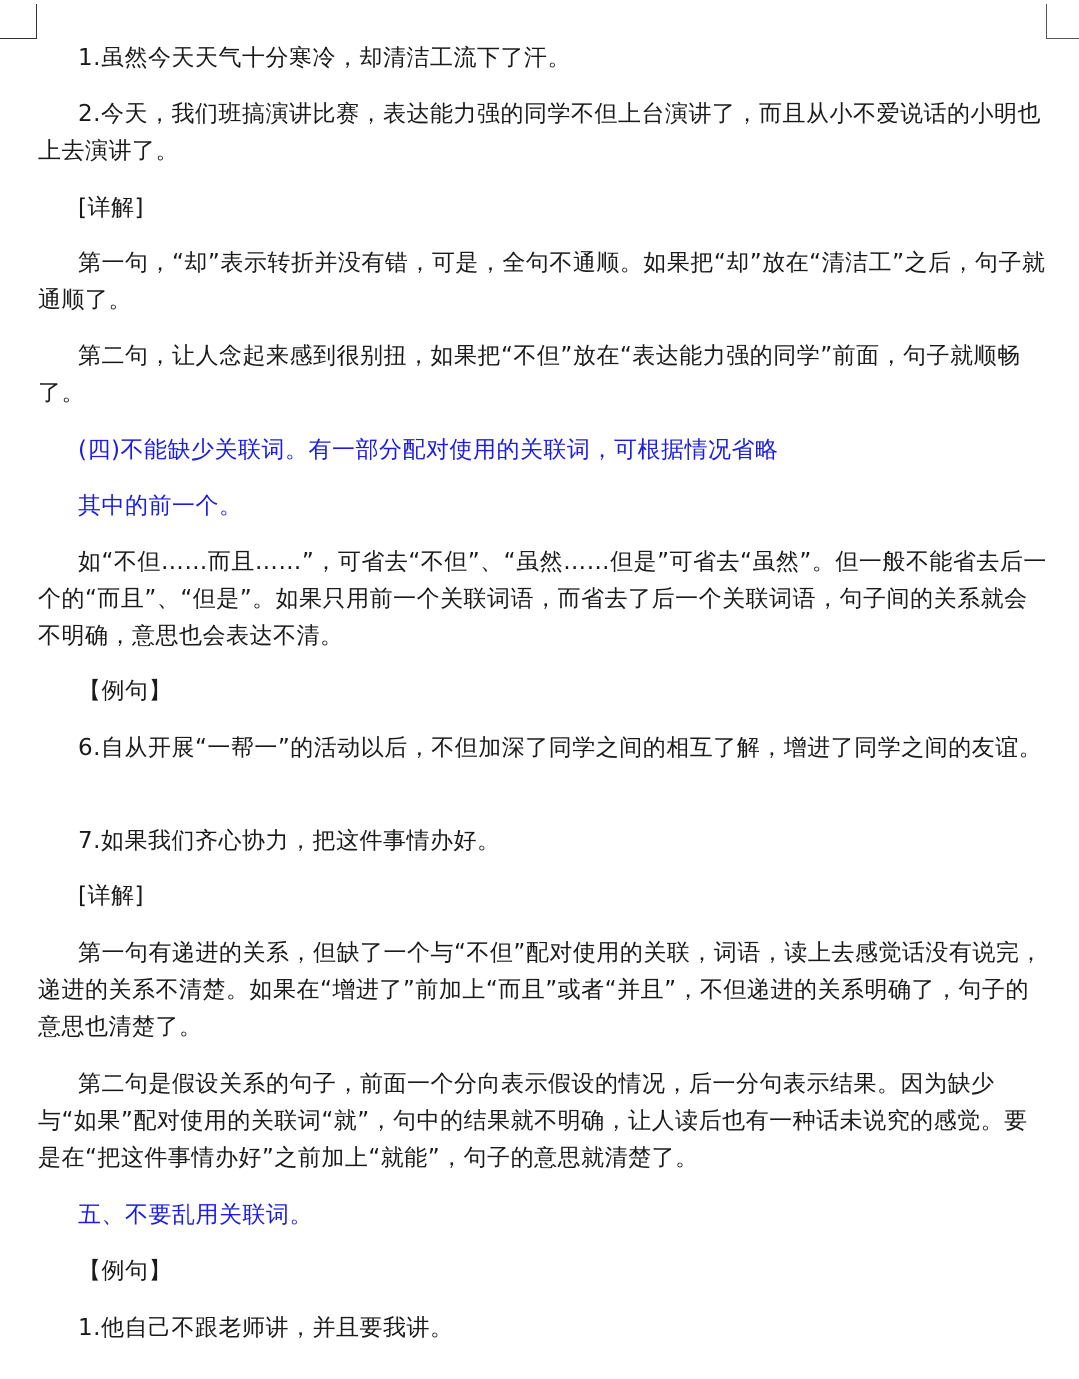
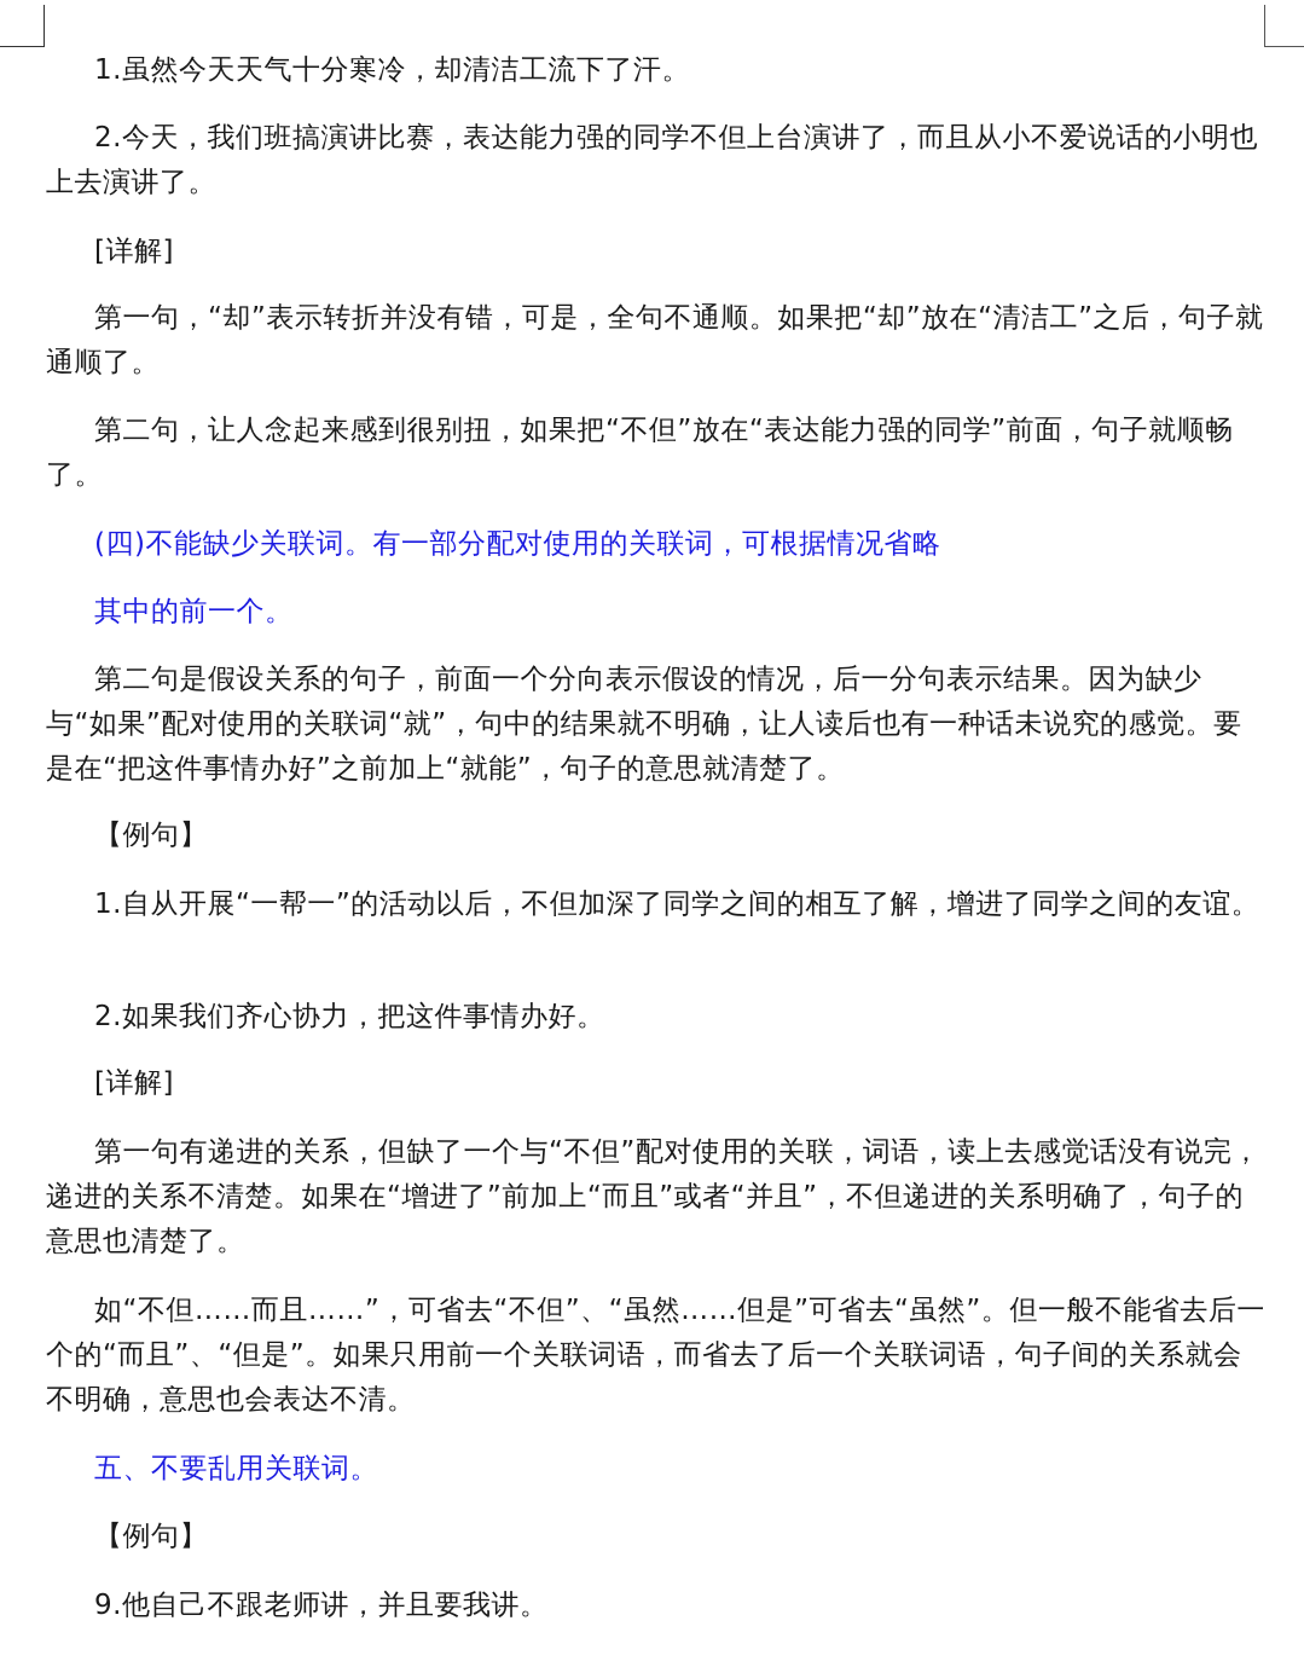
  1.虽然今天天气十分寒冷，却清洁工流下了汗。
  2.今天，我们班搞演讲比赛，表达能力强的同学不但上台演讲了，而且从小不爱说话的小明也上去演讲了。
  [详解]
  第一句，“却”表示转折并没有错，可是，全句不通顺。如果把“却”放在“清洁工”之后，句子就通顺了。
  第二句，让人念起来感到很别扭，如果把“不但”放在“表达能力强的同学”前面，句子就顺畅了。
  (四)不能缺少关联词。有一部分配对使用的关联词，可根据情况省略
  其中的前一个。
- 如“不但……而且……”，可省去“不但”、“虽然……但是”可省去“虽然”。但一般不能省去后一个的“而且”、“但是”。如果只用前一个关联词语，而省去了后一个关联词语，句子间的关系就会不明确，意思也会表达不清。
+ 第二句是假设关系的句子，前面一个分向表示假设的情况，后一分句表示结果。因为缺少与“如果”配对使用的关联词“就”，句中的结果就不明确，让人读后也有一种话未说究的感觉。要是在“把这件事情办好”之前加上“就能”，句子的意思就清楚了。
  【例句】
- 6.自从开展“一帮一”的活动以后，不但加深了同学之间的相互了解，增进了同学之间的友谊。
+ 1.自从开展“一帮一”的活动以后，不但加深了同学之间的相互了解，增进了同学之间的友谊。
- 7.如果我们齐心协力，把这件事情办好。
+ 2.如果我们齐心协力，把这件事情办好。
  [详解]
  第一句有递进的关系，但缺了一个与“不但”配对使用的关联，词语，读上去感觉话没有说完，递进的关系不清楚。如果在“增进了”前加上“而且”或者“并且”，不但递进的关系明确了，句子的意思也清楚了。
- 第二句是假设关系的句子，前面一个分向表示假设的情况，后一分句表示结果。因为缺少与“如果”配对使用的关联词“就”，句中的结果就不明确，让人读后也有一种话未说究的感觉。要是在“把这件事情办好”之前加上“就能”，句子的意思就清楚了。
+ 如“不但……而且……”，可省去“不但”、“虽然……但是”可省去“虽然”。但一般不能省去后一个的“而且”、“但是”。如果只用前一个关联词语，而省去了后一个关联词语，句子间的关系就会不明确，意思也会表达不清。
  五、不要乱用关联词。
  【例句】
- 1.他自己不跟老师讲，并且要我讲。
+ 9.他自己不跟老师讲，并且要我讲。
